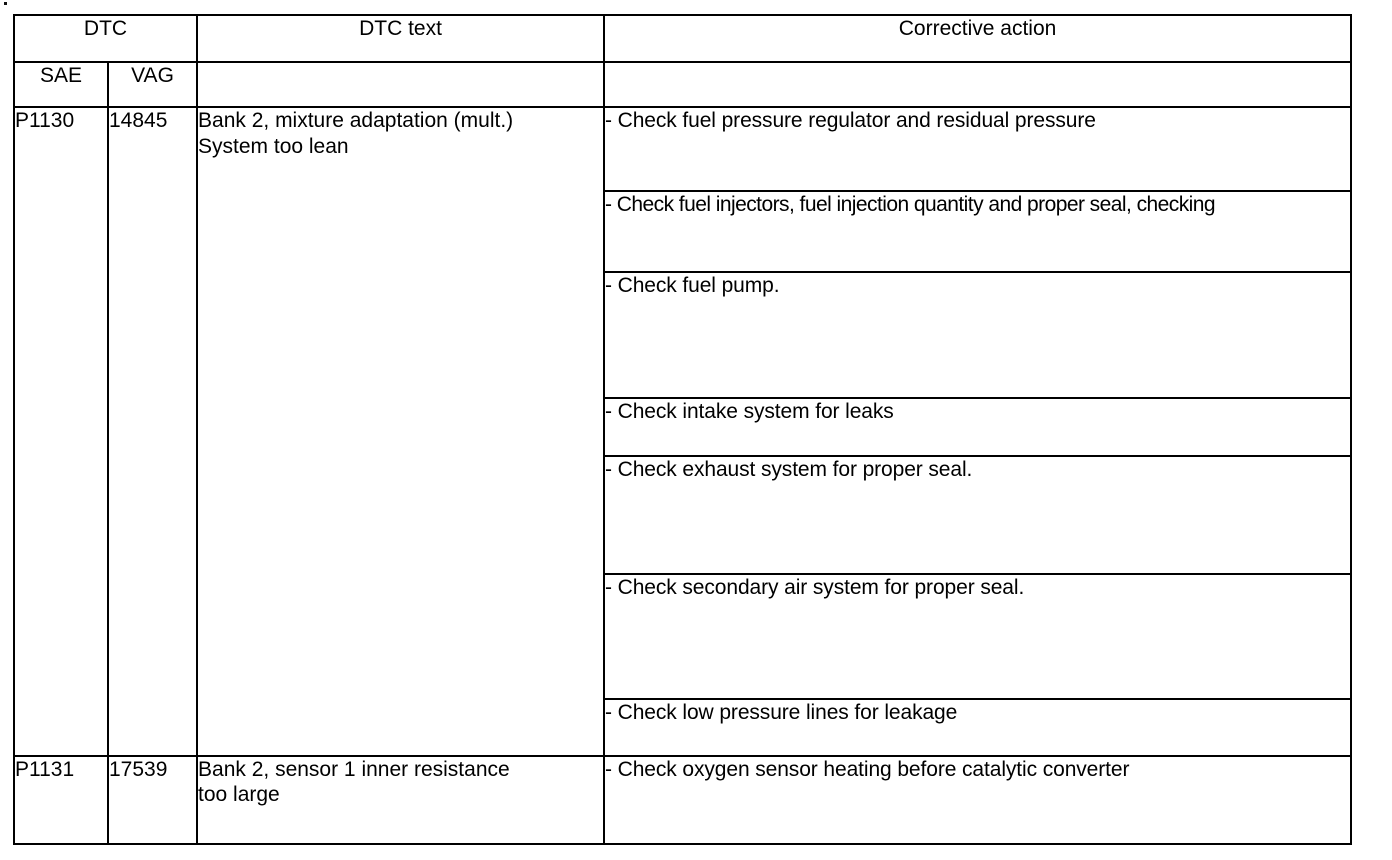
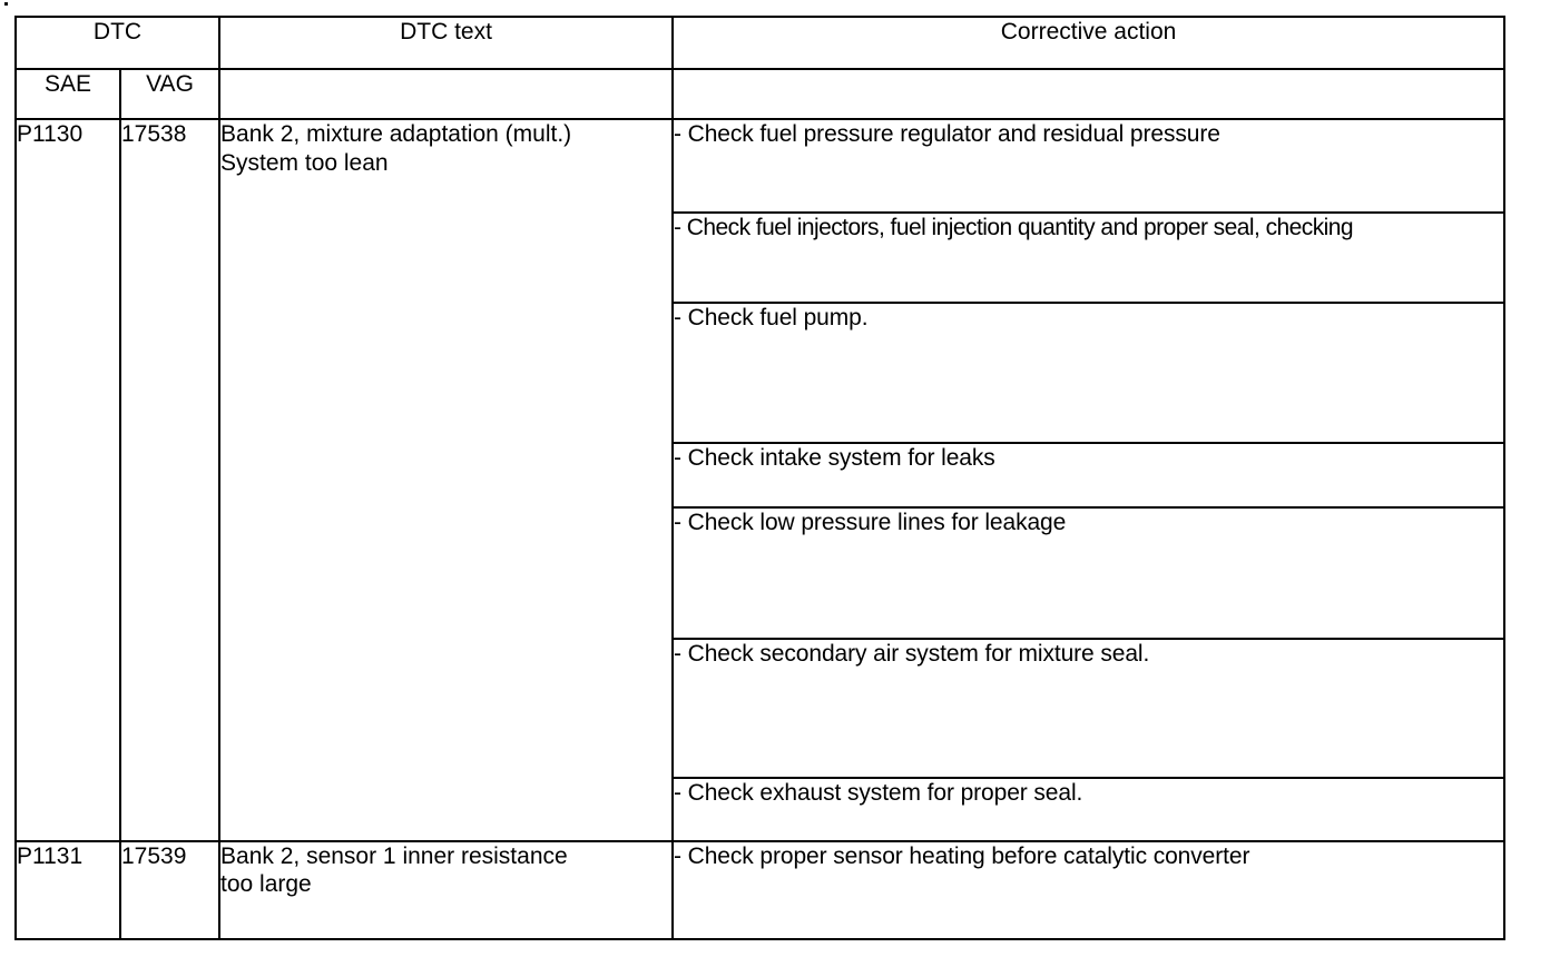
  DTC	DTC text	Corrective action
  SAE	VAG
- P1130	14845	Bank 2, mixture adaptation (mult.) System too lean	- Check fuel pressure regulator and residual pressure
+ P1130	17538	Bank 2, mixture adaptation (mult.) System too lean	- Check fuel pressure regulator and residual pressure
  - Check fuel injectors, fuel injection quantity and proper seal, checking
  - Check fuel pump.
  - Check intake system for leaks
- - Check exhaust system for proper seal.
+ - Check low pressure lines for leakage
- - Check secondary air system for proper seal.
+ - Check secondary air system for mixture seal.
- - Check low pressure lines for leakage
+ - Check exhaust system for proper seal.
- P1131	17539	Bank 2, sensor 1 inner resistance too large	- Check oxygen sensor heating before catalytic converter
+ P1131	17539	Bank 2, sensor 1 inner resistance too large	- Check proper sensor heating before catalytic converter
